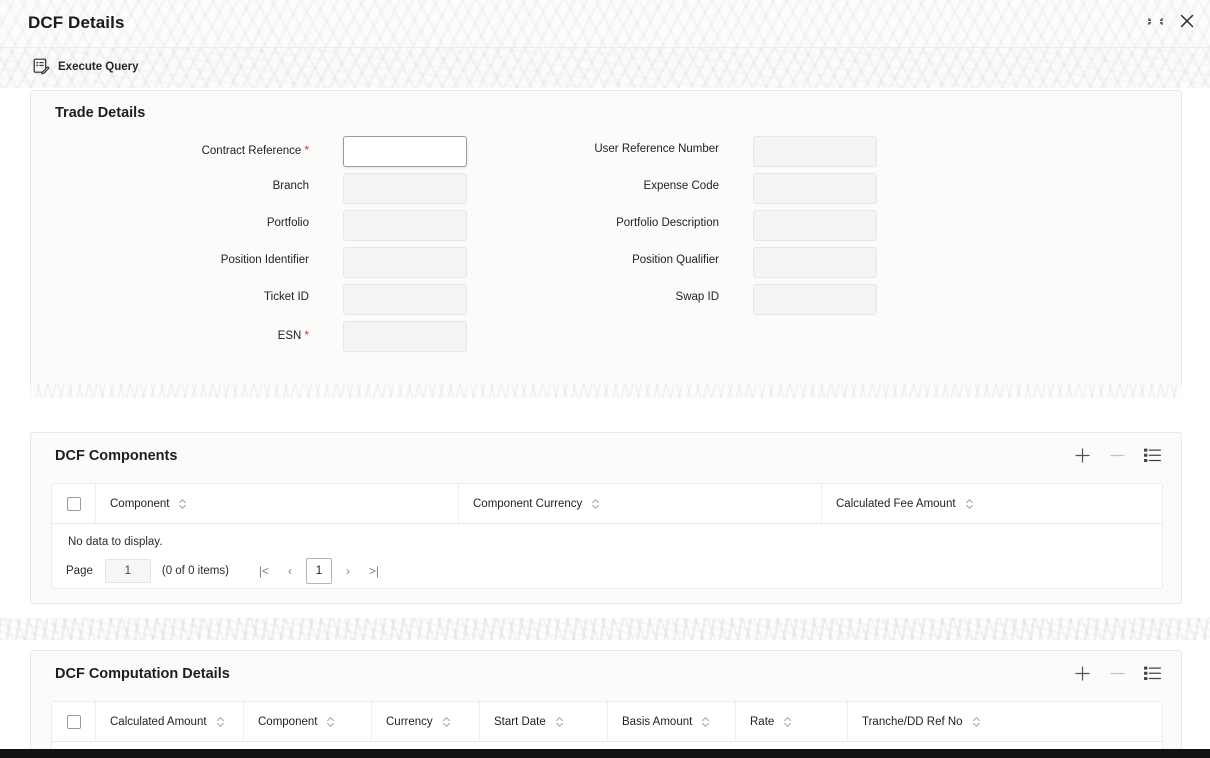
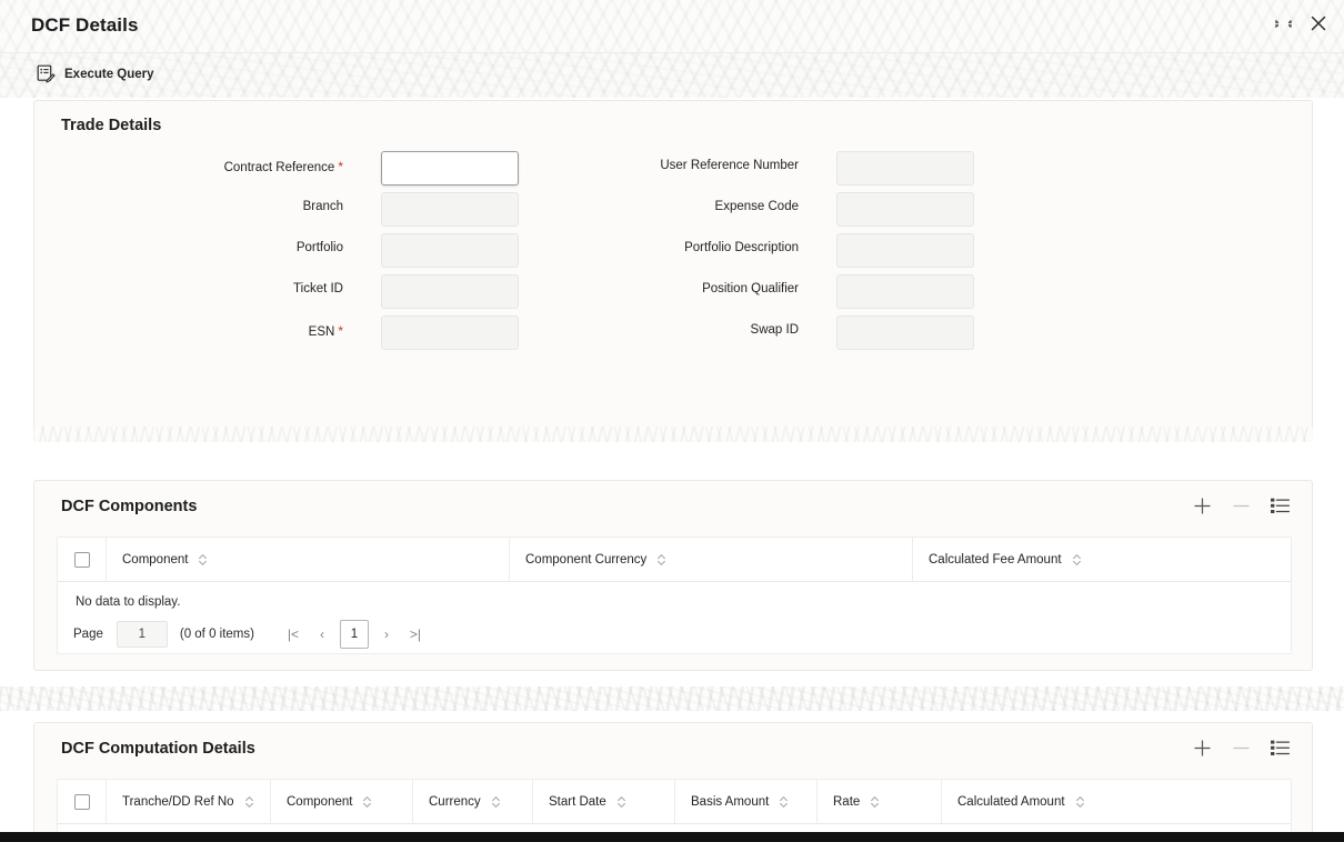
  DCF Details
  Execute Query
  Trade Details
  Contract Reference *
  Branch
  Portfolio
- Position Identifier
  Ticket ID
  ESN *
  User Reference Number
  Expense Code
  Portfolio Description
  Position Qualifier
  Swap ID
  DCF Components
  Component
  Component Currency
  Calculated Fee Amount
  No data to display.
  Page
  1
  (0 of 0 items)
  |<
  ‹
  1
  ›
  >|
  DCF Computation Details
- Calculated Amount
+ Tranche/DD Ref No
  Component
  Currency
  Start Date
  Basis Amount
  Rate
- Tranche/DD Ref No
+ Calculated Amount
